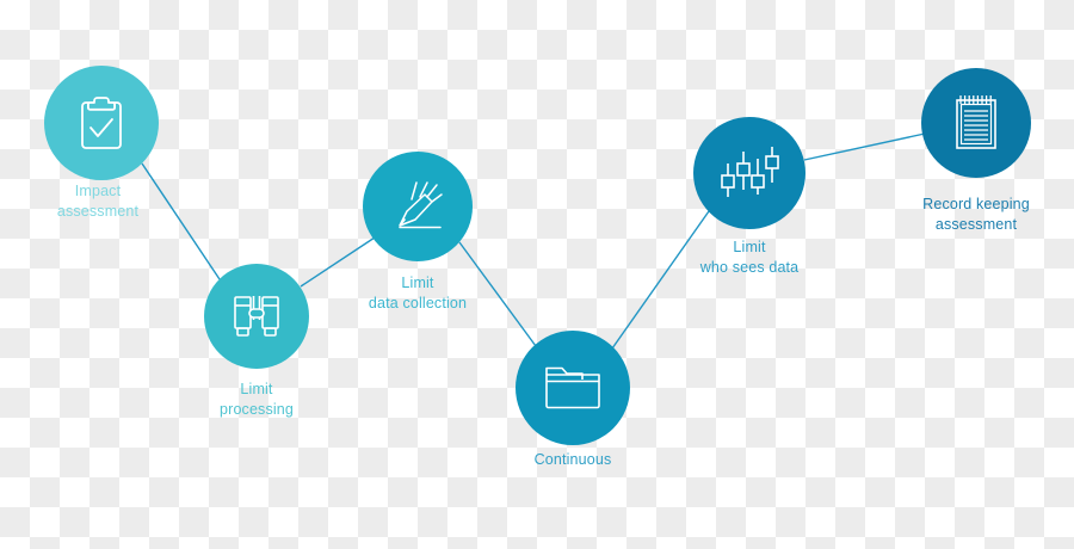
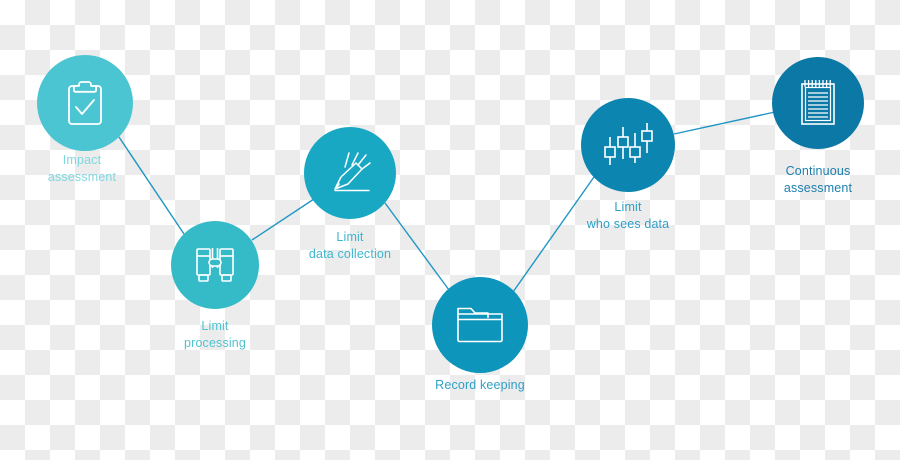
  Impact
  assessment
  Limit
  processing
  Limit
  data collection
- Continuous
+ Record keeping
  Limit
  who sees data
- Record keeping
+ Continuous
  assessment
